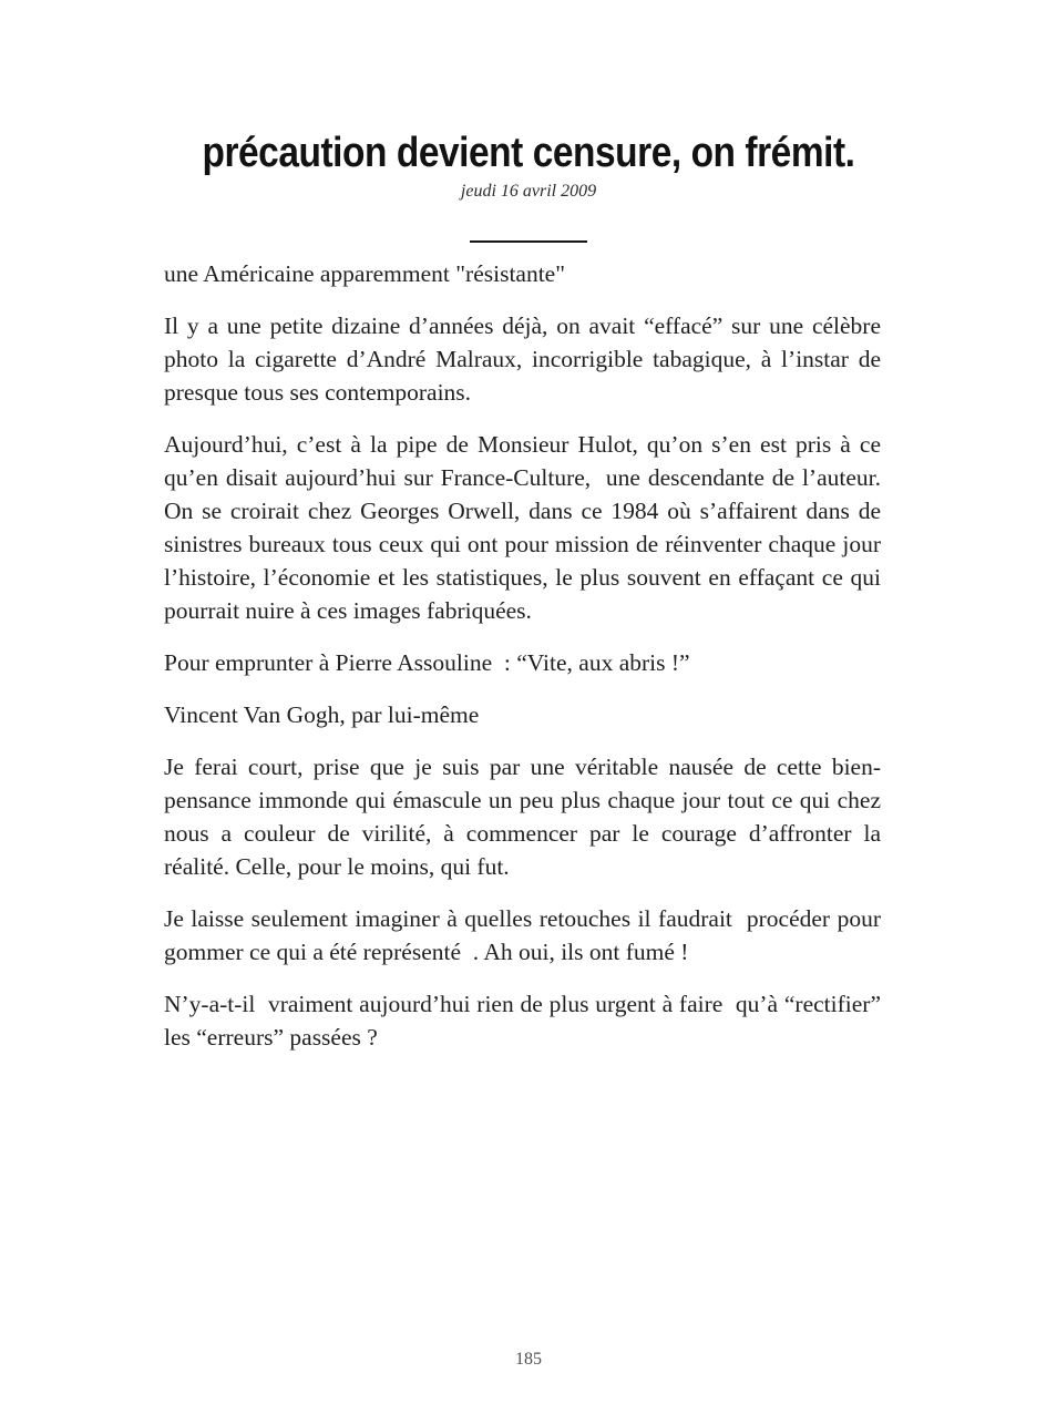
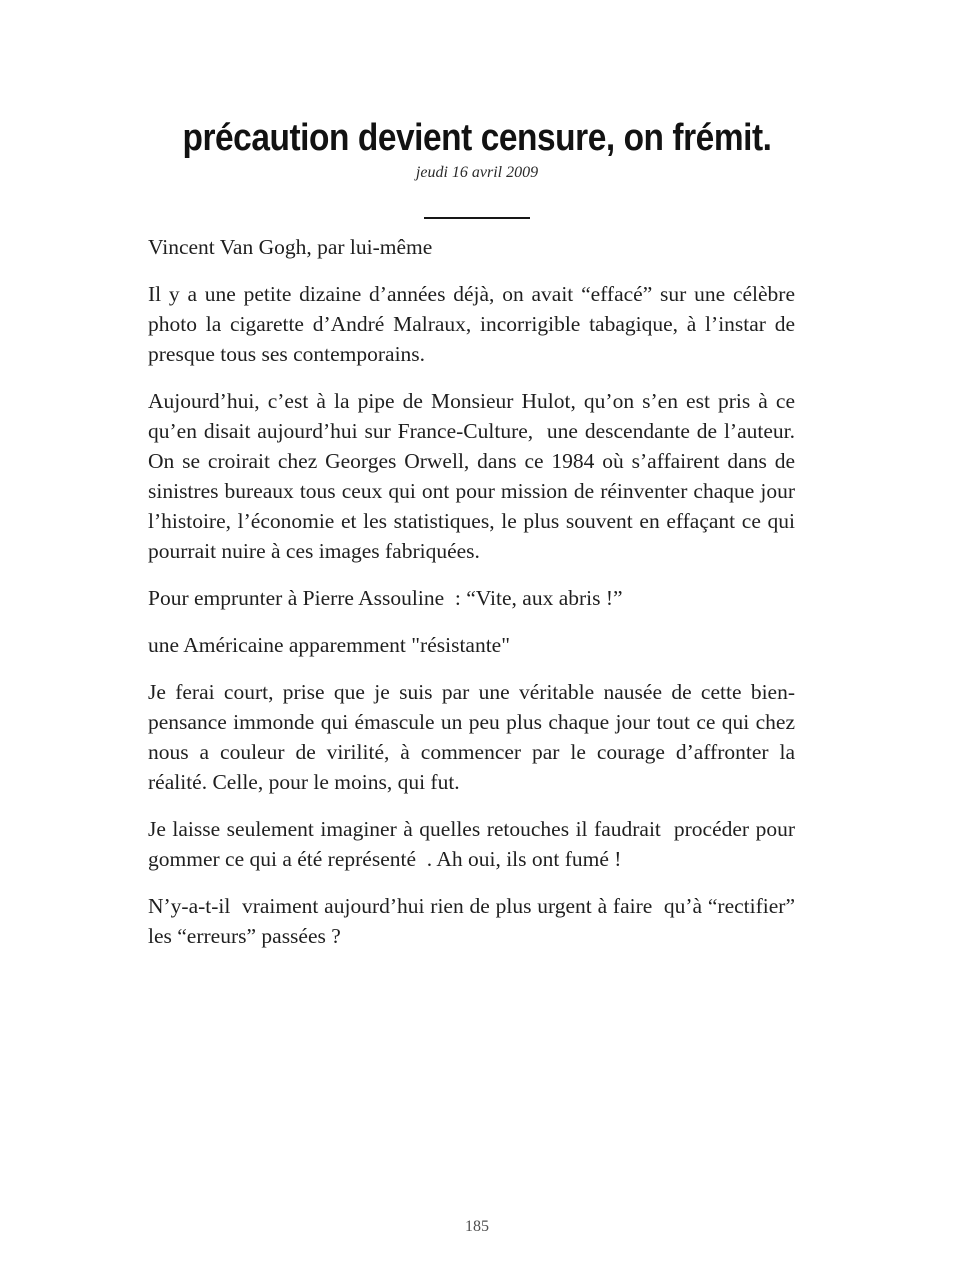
  précaution devient censure, on frémit.
  jeudi 16 avril 2009
- une Américaine apparemment "résistante"
+ Vincent Van Gogh, par lui-même
  Il y a une petite dizaine d’années déjà, on avait “effacé” sur une célèbre photo la cigarette d’André Malraux, incorrigible tabagique, à l’instar de presque tous ses contemporains.
  Aujourd’hui, c’est à la pipe de Monsieur Hulot, qu’on s’en est pris à ce qu’en disait aujourd’hui sur France-Culture, une descendante de l’auteur. On se croirait chez Georges Orwell, dans ce 1984 où s’affairent dans de sinistres bureaux tous ceux qui ont pour mission de réinventer chaque jour l’histoire, l’économie et les statistiques, le plus souvent en effaçant ce qui pourrait nuire à ces images fabriquées.
  Pour emprunter à Pierre Assouline : “Vite, aux abris !”
- Vincent Van Gogh, par lui-même
+ une Américaine apparemment "résistante"
  Je ferai court, prise que je suis par une véritable nausée de cette bien-pensance immonde qui émascule un peu plus chaque jour tout ce qui chez nous a couleur de virilité, à commencer par le courage d’affronter la réalité. Celle, pour le moins, qui fut.
  Je laisse seulement imaginer à quelles retouches il faudrait procéder pour gommer ce qui a été représenté . Ah oui, ils ont fumé !
  N’y-a-t-il vraiment aujourd’hui rien de plus urgent à faire qu’à “rectifier” les “erreurs” passées ?
  185
